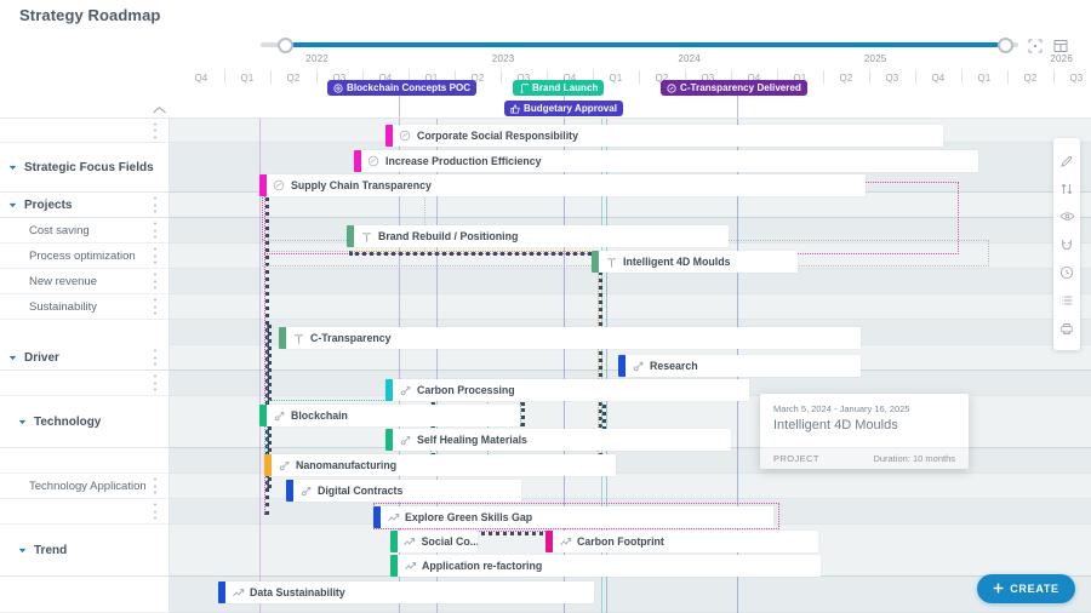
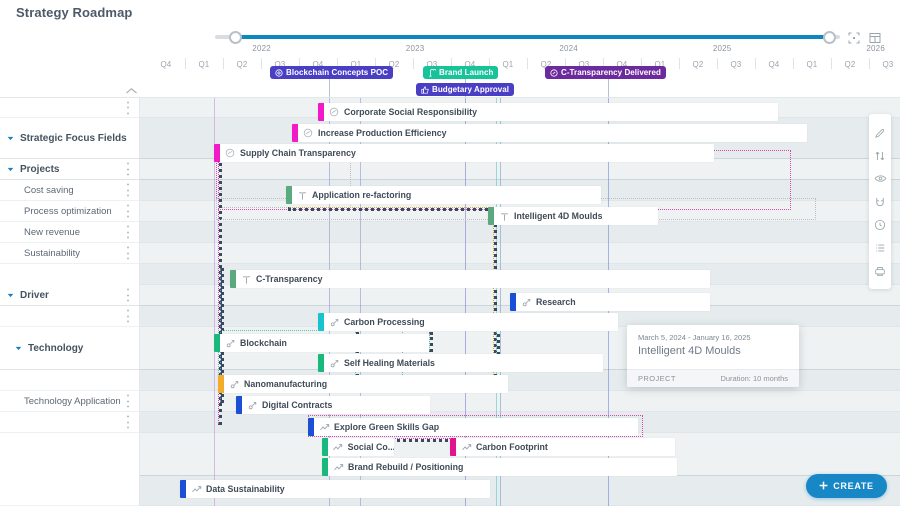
  Strategy Roadmap
  2022
  2023
  2024
  2025
  2026
  Q4
  Q1
  Q2
  Q3
  Q4
  Q1
  Q2
  Q3
  Q4
  Q1
  Q2
  Q3
  Q4
  Q1
  Q2
  Q3
  Q4
  Q1
  Q2
  Q3
  Blockchain Concepts POC
  Brand Launch
  Budgetary Approval
  C-Transparency Delivered
  Strategic Focus Fields
  Projects
  Cost saving
  Process optimization
  New revenue
  Sustainability
  Driver
  Technology
  Technology Application
- Trend
  Corporate Social Responsibility
  Increase Production Efficiency
  Supply Chain Transparency
- Brand Rebuild / Positioning
+ Application re-factoring
  Intelligent 4D Moulds
  C-Transparency
  Research
  Carbon Processing
  Blockchain
  Self Healing Materials
  Nanomanufacturing
  Digital Contracts
  Explore Green Skills Gap
  Social Co...
  Carbon Footprint
- Application re-factoring
+ Brand Rebuild / Positioning
  Data Sustainability
  March 5, 2024 - January 16, 2025
  Intelligent 4D Moulds
  PROJECT
  Duration: 10 months
  CREATE
